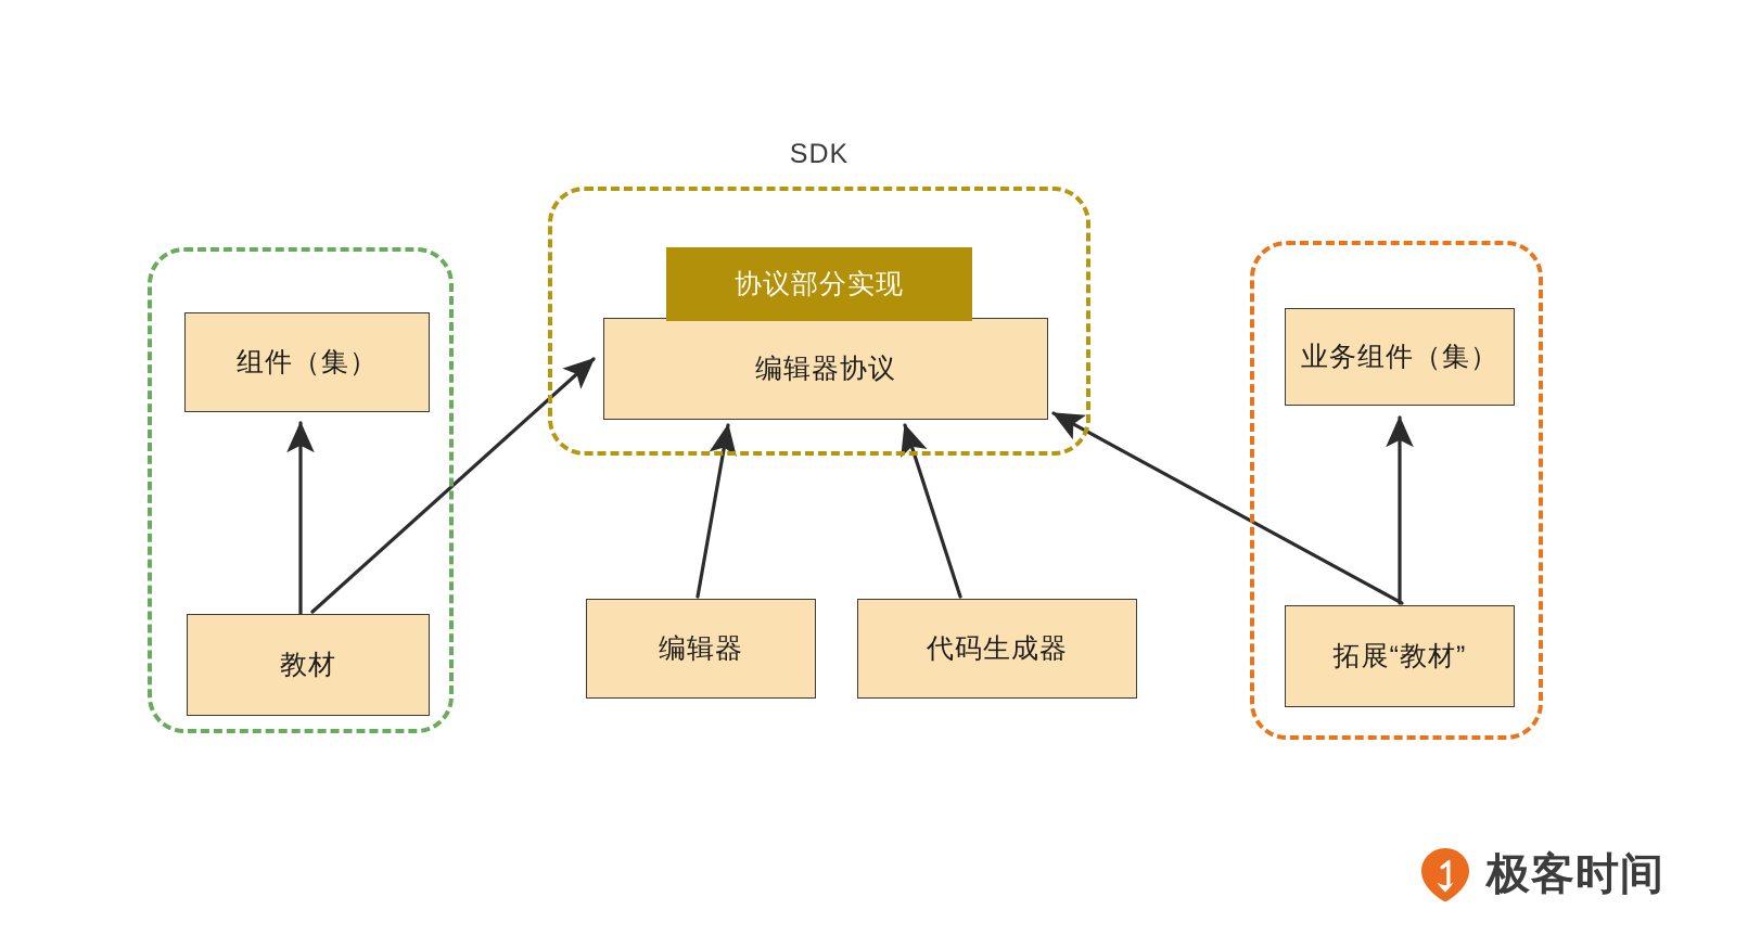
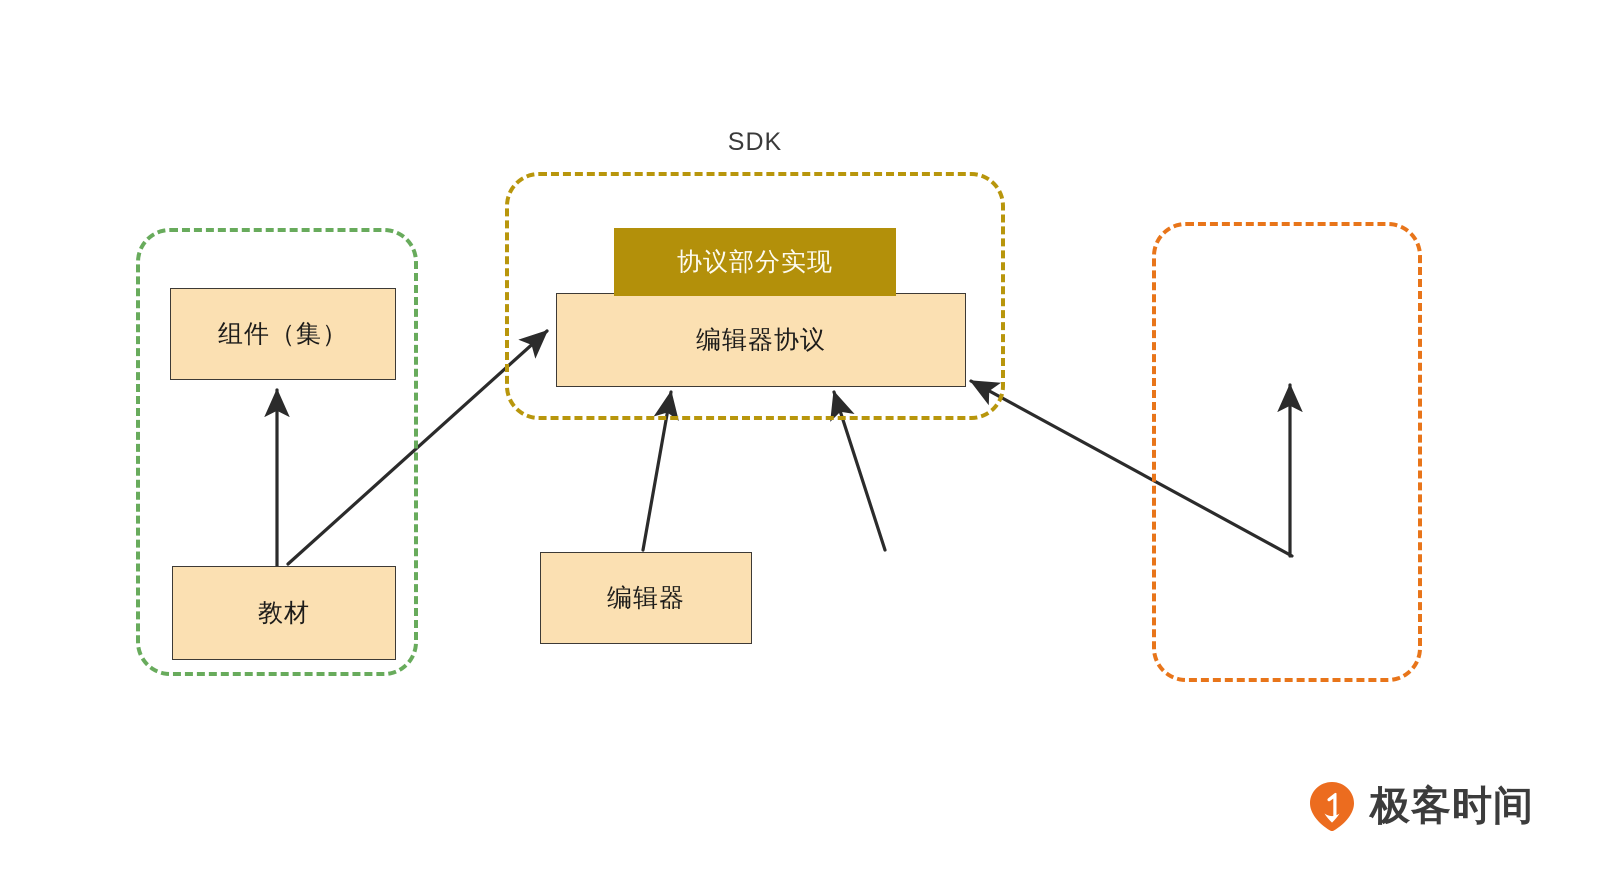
  SDK
  组件（集）
  教材
  编辑器协议
  协议部分实现
  编辑器
- 代码生成器
- 业务组件（集）
- 拓展“教材”
  极客时间
